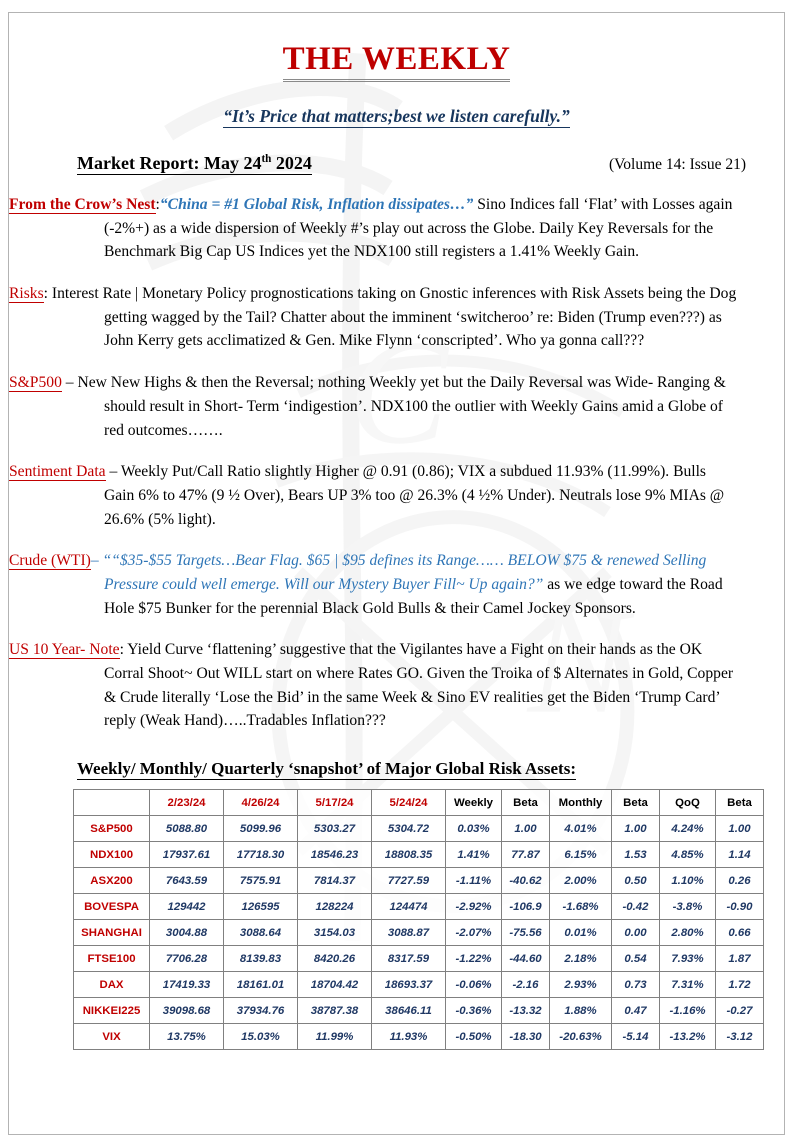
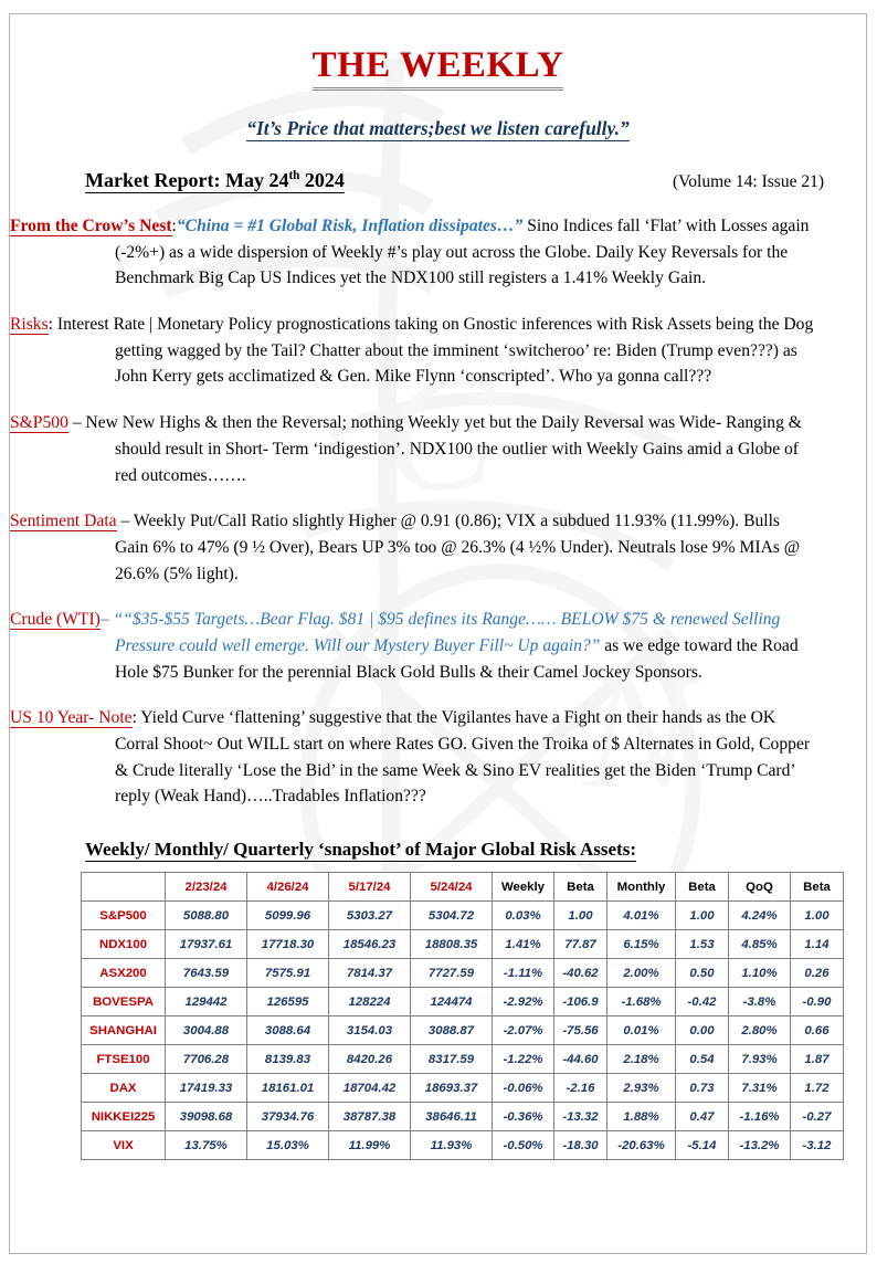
  C
  N
  THE WEEKLY
  “It’s Price that matters;best we listen carefully.”
  Market Report: May 24th 2024
  (Volume 14: Issue 21)
  From the Crow’s Nest:“China = #1 Global Risk, Inflation dissipates…” Sino Indices fall ‘Flat’ with Losses again (-2%+) as a wide dispersion of Weekly #’s play out across the Globe. Daily Key Reversals for the Benchmark Big Cap US Indices yet the NDX100 still registers a 1.41% Weekly Gain.
  Risks: Interest Rate | Monetary Policy prognostications taking on Gnostic inferences with Risk Assets being the Dog getting wagged by the Tail? Chatter about the imminent ‘switcheroo’ re: Biden (Trump even???) as John Kerry gets acclimatized & Gen. Mike Flynn ‘conscripted’. Who ya gonna call???
  S&P500 – New New Highs & then the Reversal; nothing Weekly yet but the Daily Reversal was Wide- Ranging & should result in Short- Term ‘indigestion’. NDX100 the outlier with Weekly Gains amid a Globe of red outcomes…….
  Sentiment Data – Weekly Put/Call Ratio slightly Higher @ 0.91 (0.86); VIX a subdued 11.93% (11.99%). Bulls Gain 6% to 47% (9 ½ Over), Bears UP 3% too @ 26.3% (4 ½% Under). Neutrals lose 9% MIAs @ 26.6% (5% light).
- Crude (WTI)– ““$35-$55 Targets…Bear Flag. $65 | $95 defines its Range…… BELOW $75 & renewed Selling Pressure could well emerge. Will our Mystery Buyer Fill~ Up again?” as we edge toward the Road Hole $75 Bunker for the perennial Black Gold Bulls & their Camel Jockey Sponsors.
+ Crude (WTI)– ““$35-$55 Targets…Bear Flag. $81 | $95 defines its Range…… BELOW $75 & renewed Selling Pressure could well emerge. Will our Mystery Buyer Fill~ Up again?” as we edge toward the Road Hole $75 Bunker for the perennial Black Gold Bulls & their Camel Jockey Sponsors.
  US 10 Year- Note: Yield Curve ‘flattening’ suggestive that the Vigilantes have a Fight on their hands as the OK Corral Shoot~ Out WILL start on where Rates GO. Given the Troika of $ Alternates in Gold, Copper & Crude literally ‘Lose the Bid’ in the same Week & Sino EV realities get the Biden ‘Trump Card’ reply (Weak Hand)…..Tradables Inflation???
  Weekly/ Monthly/ Quarterly ‘snapshot’ of Major Global Risk Assets:
  	2/23/24	4/26/24	5/17/24	5/24/24	Weekly	Beta	Monthly	Beta	QoQ	Beta
  S&P500	5088.80	5099.96	5303.27	5304.72	0.03%	1.00	4.01%	1.00	4.24%	1.00
  NDX100	17937.61	17718.30	18546.23	18808.35	1.41%	77.87	6.15%	1.53	4.85%	1.14
  ASX200	7643.59	7575.91	7814.37	7727.59	-1.11%	-40.62	2.00%	0.50	1.10%	0.26
  BOVESPA	129442	126595	128224	124474	-2.92%	-106.9	-1.68%	-0.42	-3.8%	-0.90
  SHANGHAI	3004.88	3088.64	3154.03	3088.87	-2.07%	-75.56	0.01%	0.00	2.80%	0.66
  FTSE100	7706.28	8139.83	8420.26	8317.59	-1.22%	-44.60	2.18%	0.54	7.93%	1.87
  DAX	17419.33	18161.01	18704.42	18693.37	-0.06%	-2.16	2.93%	0.73	7.31%	1.72
  NIKKEI225	39098.68	37934.76	38787.38	38646.11	-0.36%	-13.32	1.88%	0.47	-1.16%	-0.27
  VIX	13.75%	15.03%	11.99%	11.93%	-0.50%	-18.30	-20.63%	-5.14	-13.2%	-3.12
